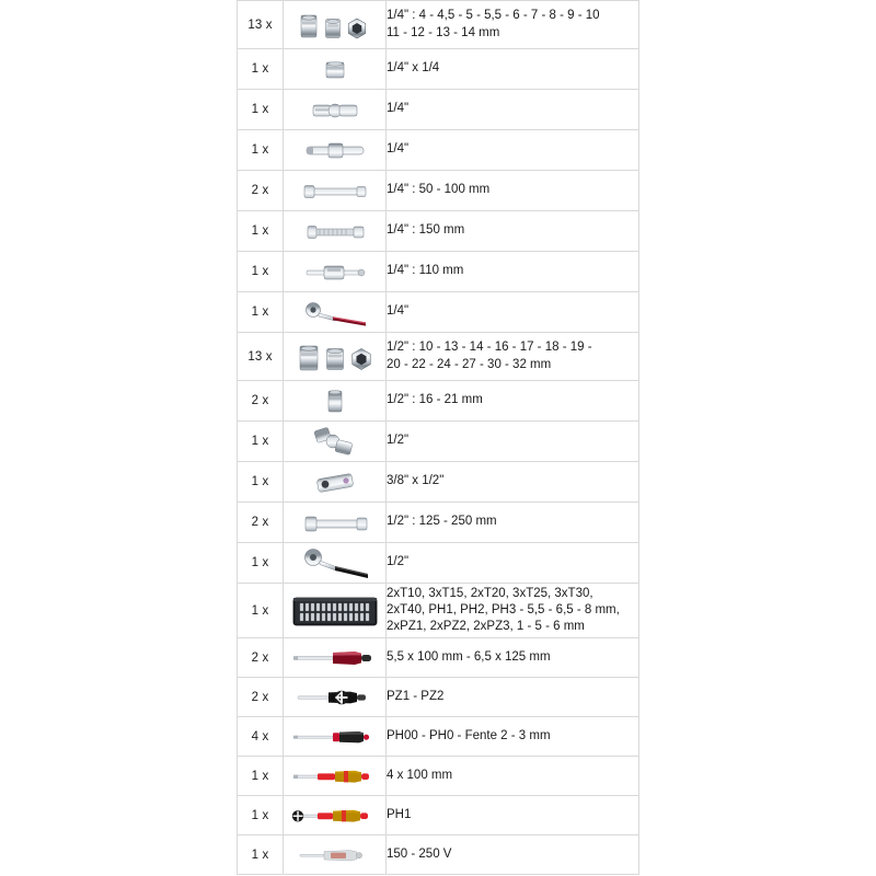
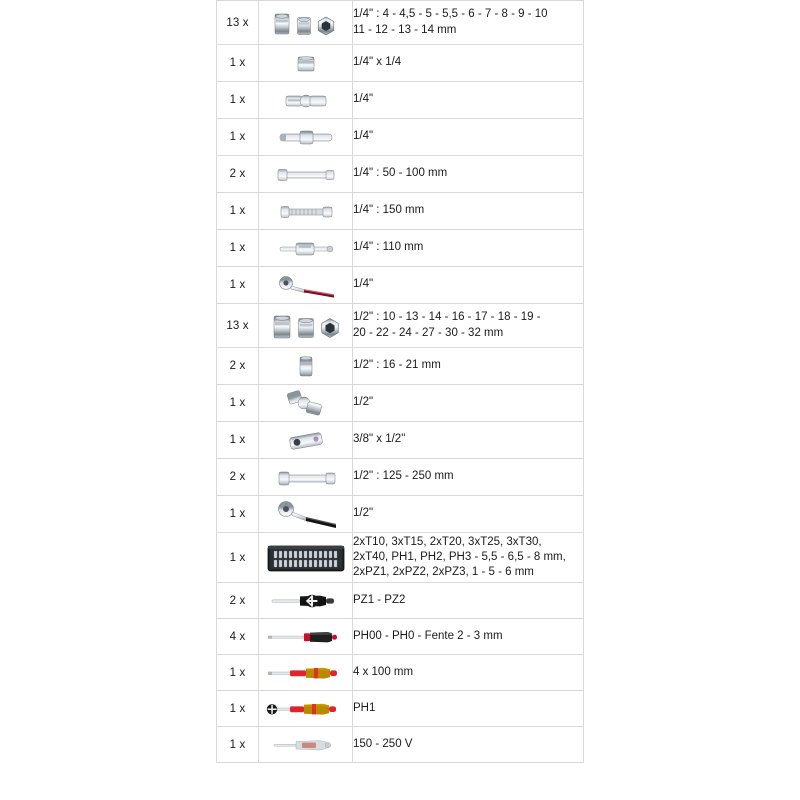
  13 x		1/4" : 4 - 4,5 - 5 - 5,5 - 6 - 7 - 8 - 9 - 1011 - 12 - 13 - 14 mm
  1 x		1/4" x 1/4
  1 x		1/4"
  1 x		1/4"
  2 x		1/4" : 50 - 100 mm
  1 x		1/4" : 150 mm
  1 x		1/4" : 110 mm
  1 x		1/4"
  13 x		1/2" : 10 - 13 - 14 - 16 - 17 - 18 - 19 -20 - 22 - 24 - 27 - 30 - 32 mm
  2 x		1/2" : 16 - 21 mm
  1 x		1/2"
  1 x		3/8" x 1/2"
  2 x		1/2" : 125 - 250 mm
  1 x		1/2"
  1 x		2xT10, 3xT15, 2xT20, 3xT25, 3xT30,2xT40, PH1, PH2, PH3 - 5,5 - 6,5 - 8 mm,2xPZ1, 2xPZ2, 2xPZ3, 1 - 5 - 6 mm
- 2 x		5,5 x 100 mm - 6,5 x 125 mm
  2 x		PZ1 - PZ2
  4 x		PH00 - PH0 - Fente 2 - 3 mm
  1 x		4 x 100 mm
  1 x		PH1
  1 x		150 - 250 V
